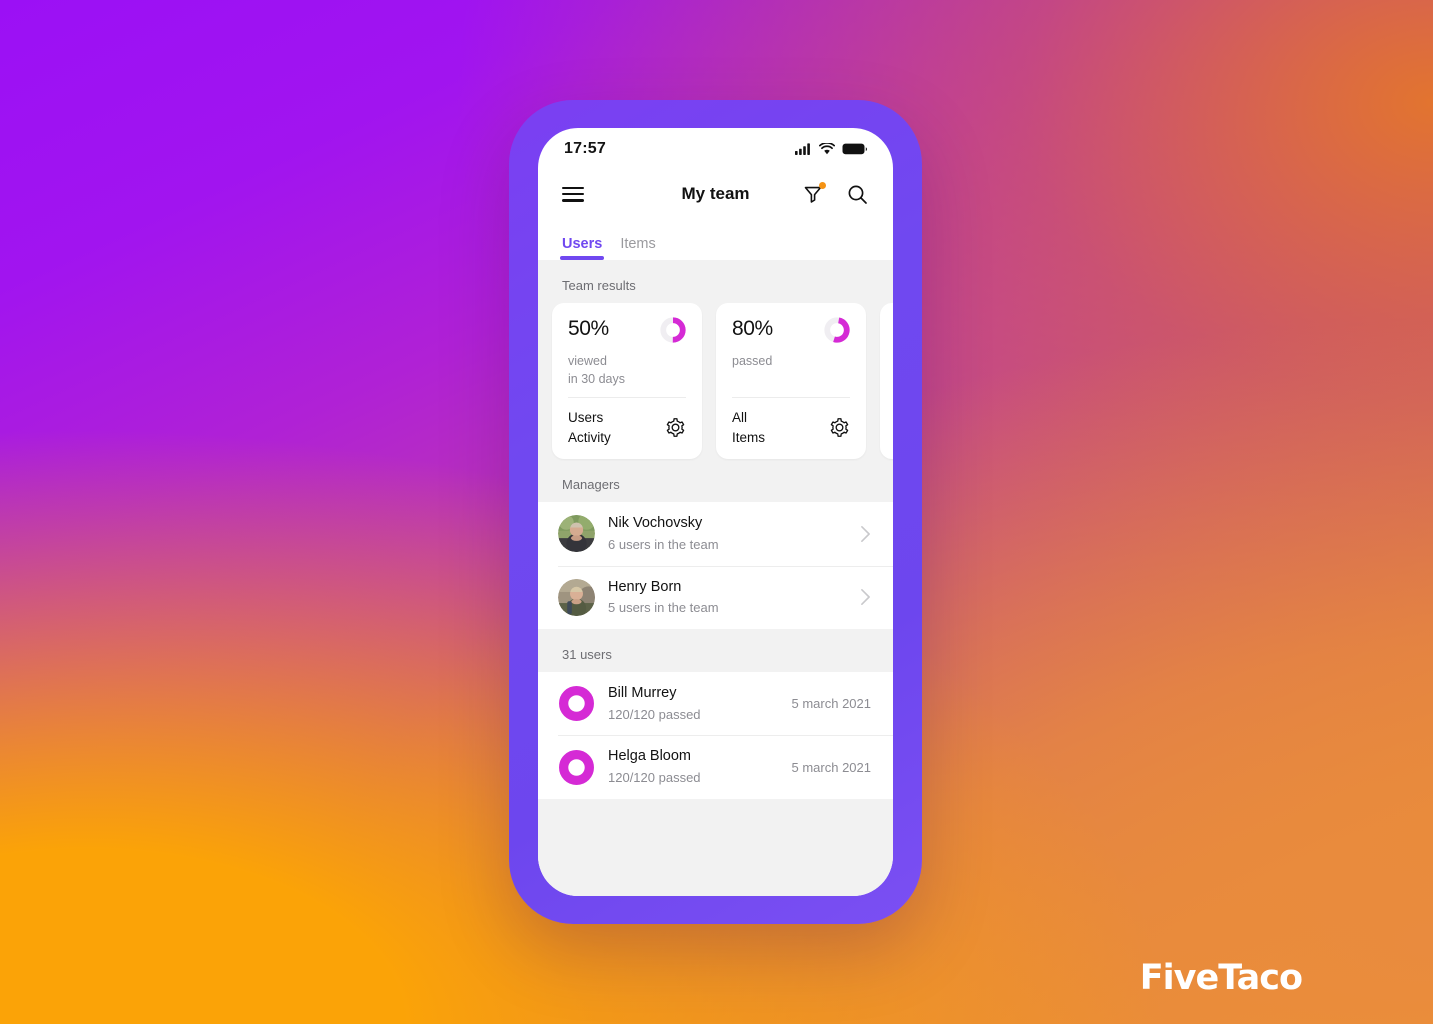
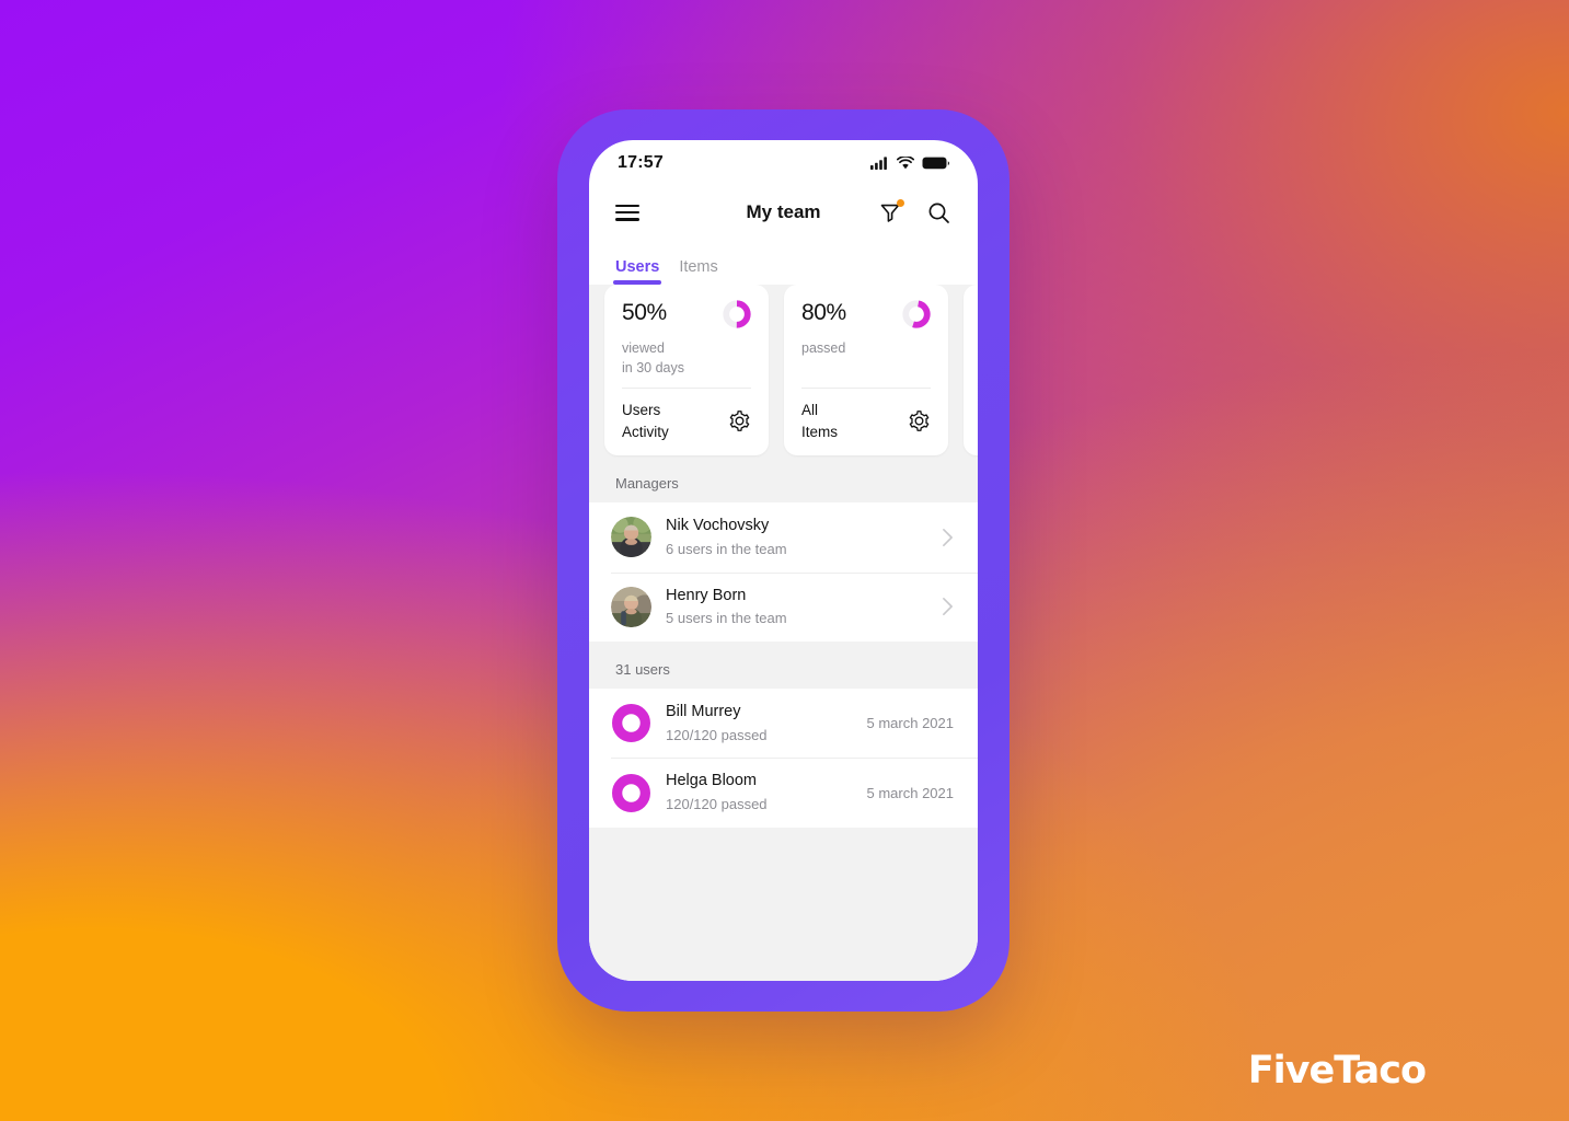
  17:57
  My team
  Users
  Items
- Team results
  50%
  viewed
  in 30 days
  Users
  Activity
  80%
  passed
  All
  Items
  Managers
  Nik Vochovsky
  6 users in the team
  Henry Born
  5 users in the team
  31 users
  Bill Murrey
  120/120 passed
  5 march 2021
  Helga Bloom
  120/120 passed
  5 march 2021
  FiveTaco
